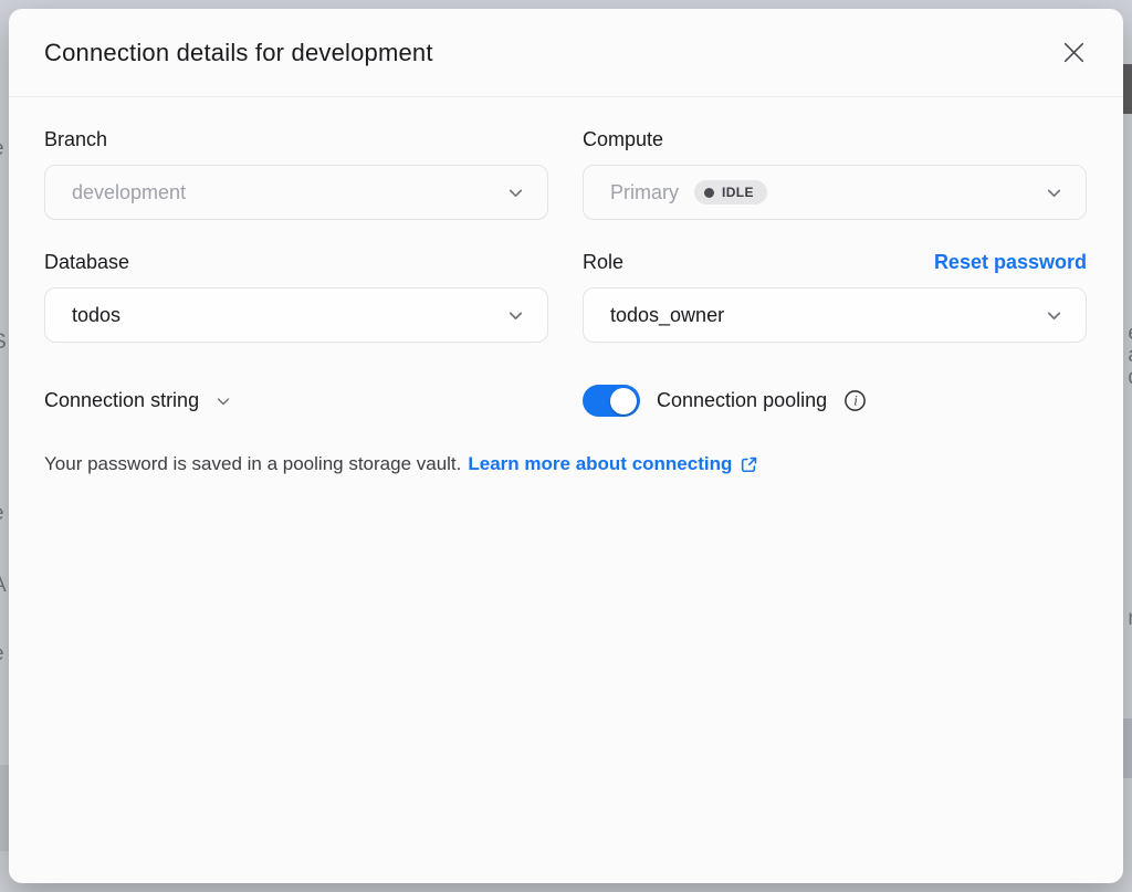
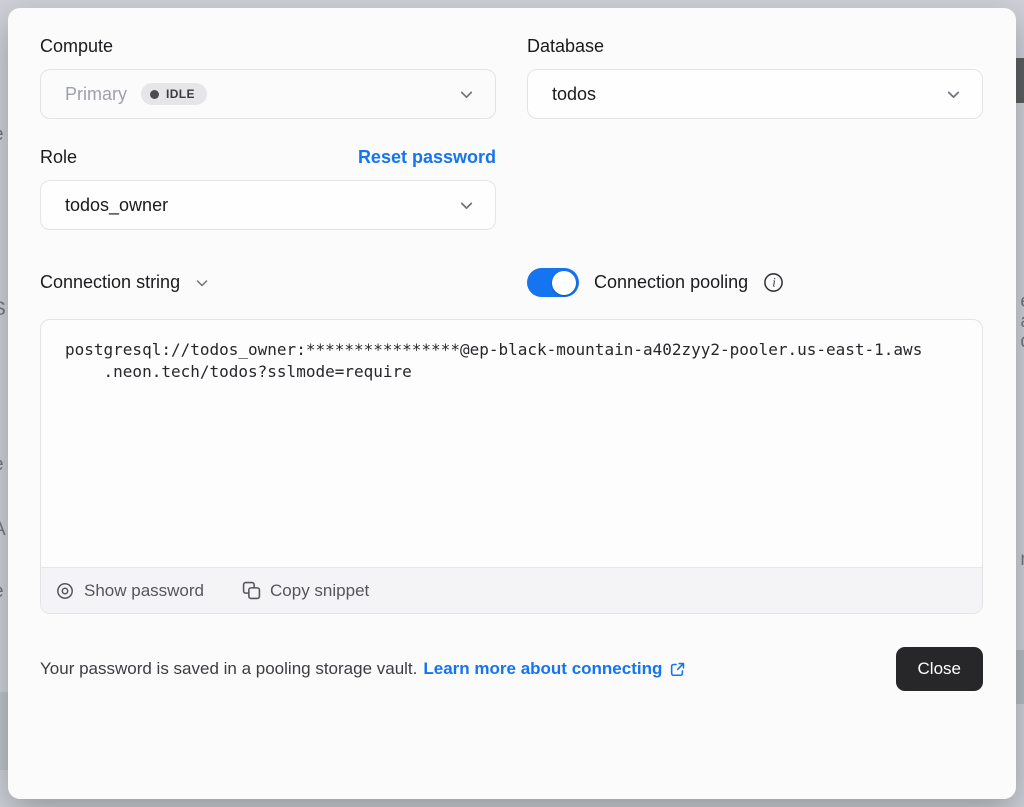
- Connection details for development
- Branch
- development
  Compute
  Primary
  IDLE
  Database
  todos
  Role
  Reset password
  todos_owner
  Connection string
  Connection pooling
  i
+ postgresql://todos_owner:****************@ep-black-mountain-a402zyy2-pooler.us-east-1.aws
+ .neon.tech/todos?sslmode=require
+ Show password
+ Copy snippet
  Your password is saved in a pooling storage vault.
  Learn more about connecting
+ Close
